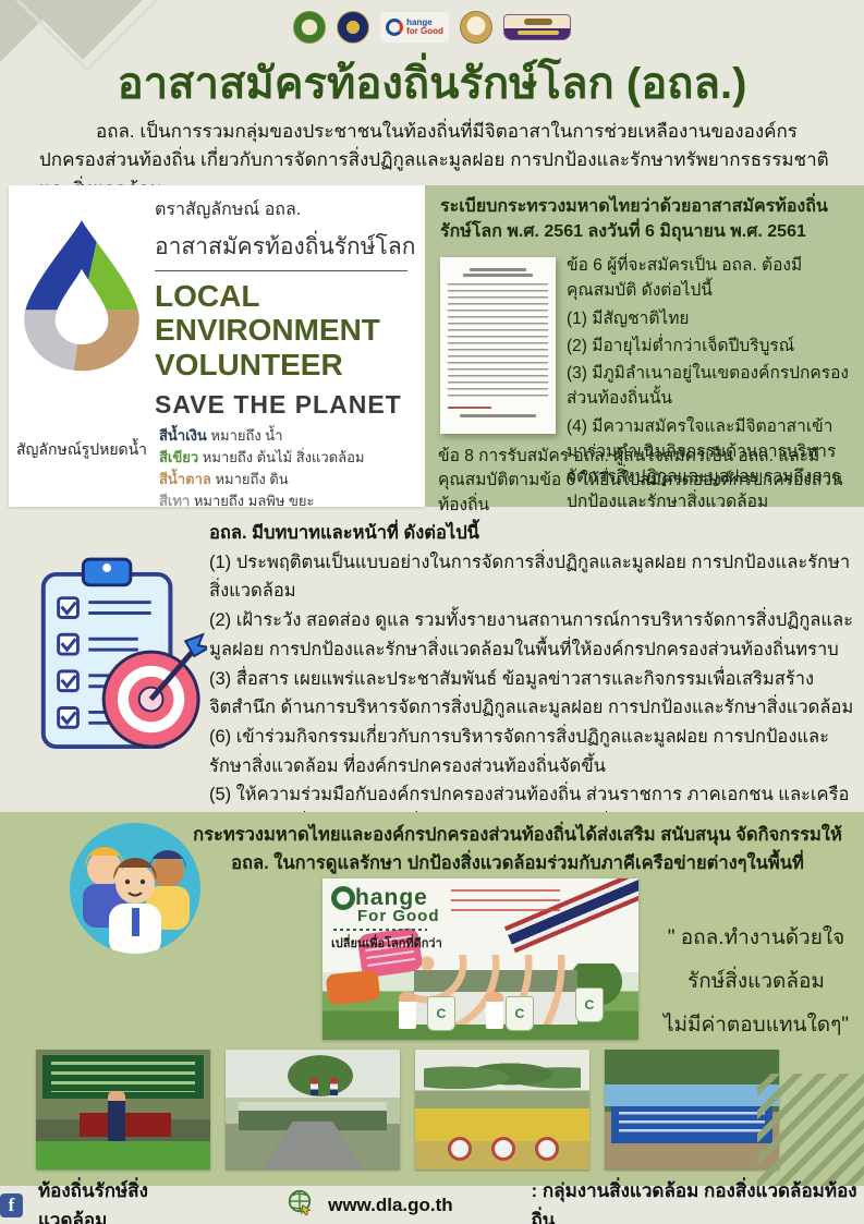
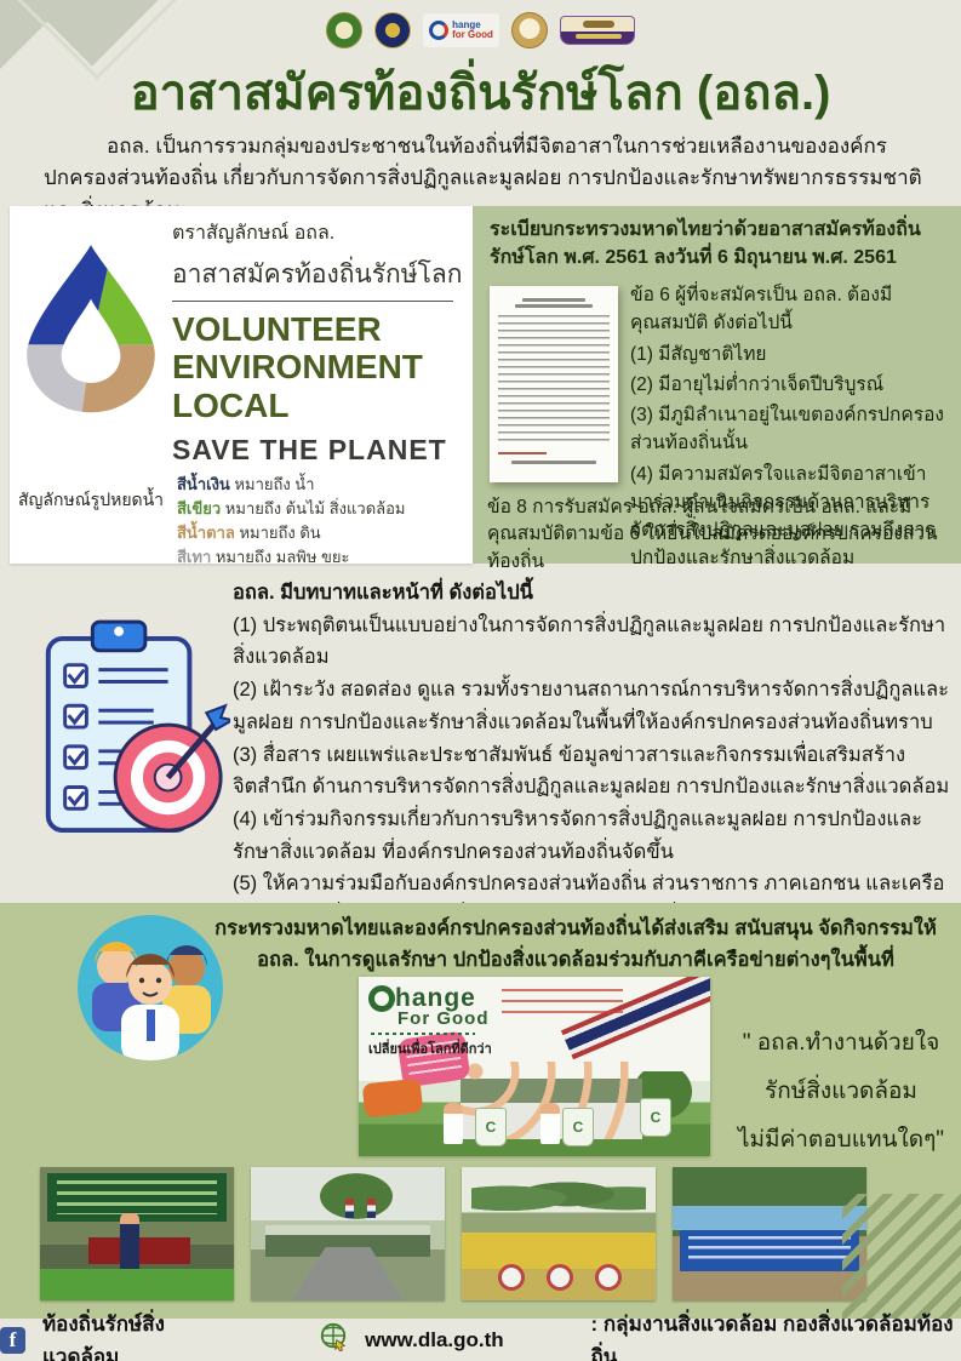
  hange
  for Good
  อาสาสมัครท้องถิ่นรักษ์โลก (อถล.)
  อถล. เป็นการรวมกลุ่มของประชาชนในท้องถิ่นที่มีจิตอาสาในการช่วยเหลืองานขององค์กรปกครองส่วนท้องถิ่น เกี่ยวกับการจัดการสิ่งปฏิกูลและมูลฝอย การปกป้องและรักษาทรัพยากรธรรมชาติ
  ตราสัญลักษณ์ อถล.
  อาสาสมัครท้องถิ่นรักษ์โลก
- LOCAL
+ VOLUNTEER
  ENVIRONMENT
- VOLUNTEER
+ LOCAL
  SAVE THE PLANET
  สีน้ำเงิน หมายถึง น้ำ
  สีเขียว หมายถึง ต้นไม้ สิ่งแวดล้อม
  สีน้ำตาล หมายถึง ดิน
  สีเทา หมายถึง มลพิษ ขยะ
  สัญลักษณ์รูปหยดน้ำ
  ระเบียบกระทรวงมหาดไทยว่าด้วยอาสาสมัครท้องถิ่นรักษ์โลก พ.ศ. 2561 ลงวันที่ 6 มิถุนายน พ.ศ. 2561
  ข้อ 6 ผู้ที่จะสมัครเป็น อถล. ต้องมีคุณสมบัติ ดังต่อไปนี้
  (1) มีสัญชาติไทย
  (2) มีอายุไม่ต่ำกว่าเจ็ดปีบริบูรณ์
  (3) มีภูมิลำเนาอยู่ในเขตองค์กรปกครองส่วนท้องถิ่นนั้น
  (4) มีความสมัครใจและมีจิตอาสาเข้ามาร่วมดำเนินกิจกรรมด้านการบริหารจัดการสิ่งปฏิกูลและมูลฝอย รวมถึงการปกป้องและรักษาสิ่งแวดล้อม
  ข้อ 8 การรับสมัคร อถล. ผู้สนใจสมัครเป็น อถล. และมีคุณสมบัติตามข้อ 6 ให้ยื่นใบสมัครต่อองค์กรปกครองส่วนท้องถิ่น
  อถล. มีบทบาทและหน้าที่ ดังต่อไปนี้
  (1) ประพฤติตนเป็นแบบอย่างในการจัดการสิ่งปฏิกูลและมูลฝอย การปกป้องและรักษาสิ่งแวดล้อม
  (2) เฝ้าระวัง สอดส่อง ดูแล รวมทั้งรายงานสถานการณ์การบริหารจัดการสิ่งปฏิกูลและมูลฝอย การปกป้องและรักษาสิ่งแวดล้อมในพื้นที่ให้องค์กรปกครองส่วนท้องถิ่นทราบ
  (3) สื่อสาร เผยแพร่และประชาสัมพันธ์ ข้อมูลข่าวสารและกิจกรรมเพื่อเสริมสร้างจิตสำนึก ด้านการบริหารจัดการสิ่งปฏิกูลและมูลฝอย การปกป้องและรักษาสิ่งแวดล้อม
- (6) เข้าร่วมกิจกรรมเกี่ยวกับการบริหารจัดการสิ่งปฏิกูลและมูลฝอย การปกป้องและรักษาสิ่งแวดล้อม ที่องค์กรปกครองส่วนท้องถิ่นจัดขึ้น
+ (4) เข้าร่วมกิจกรรมเกี่ยวกับการบริหารจัดการสิ่งปฏิกูลและมูลฝอย การปกป้องและรักษาสิ่งแวดล้อม ที่องค์กรปกครองส่วนท้องถิ่นจัดขึ้น
  กระทรวงมหาดไทยและองค์กรปกครองส่วนท้องถิ่นได้ส่งเสริม สนับสนุน จัดกิจกรรมให้
  อถล. ในการดูแลรักษา ปกป้องสิ่งแวดล้อมร่วมกับภาคีเครือข่ายต่างๆในพื้นที่
  hange
  For Good
  เปลี่ยนเพื่อโลกที่ดีกว่า
  " อถล.ทำงานด้วยใจ
  รักษ์สิ่งแวดล้อม
  ไม่มีค่าตอบแทนใดๆ"
  f
  ท้องถิ่นรักษ์สิ่งแวดล้อม
  www.dla.go.th
  : กลุ่มงานสิ่งแวดล้อม กองสิ่งแวดล้อมท้องถิ่น
